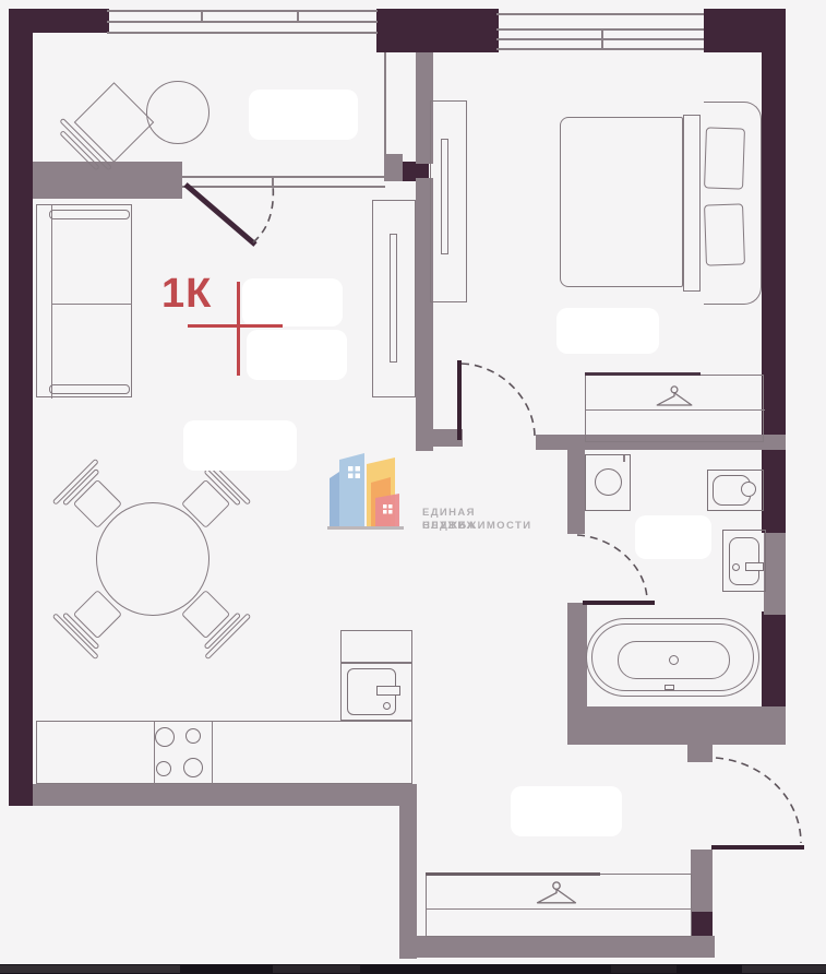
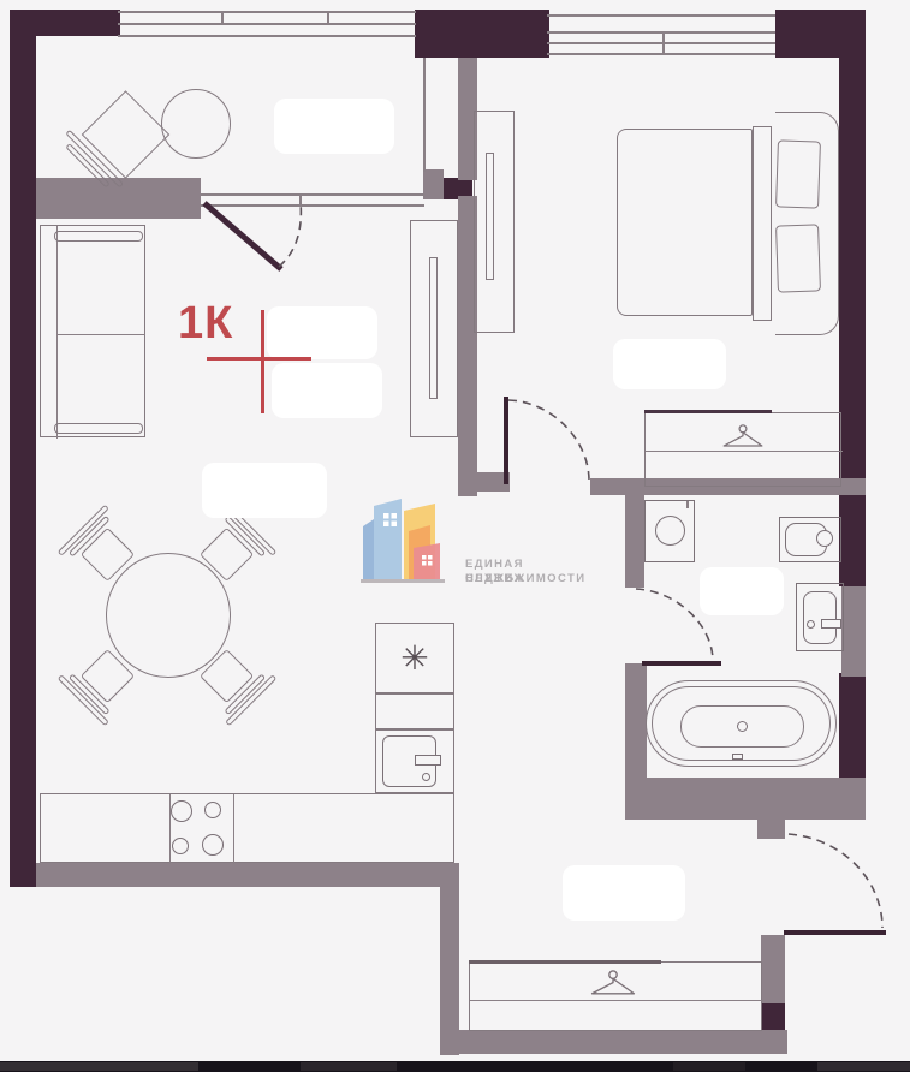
+ ✳
  1К
  ЕДИНАЯ СЛУЖБА
  НЕДВИЖИМОСТИ
